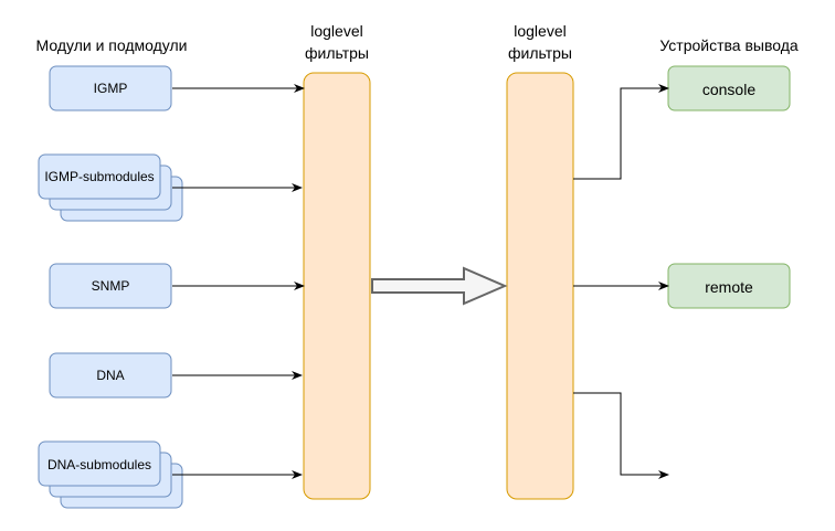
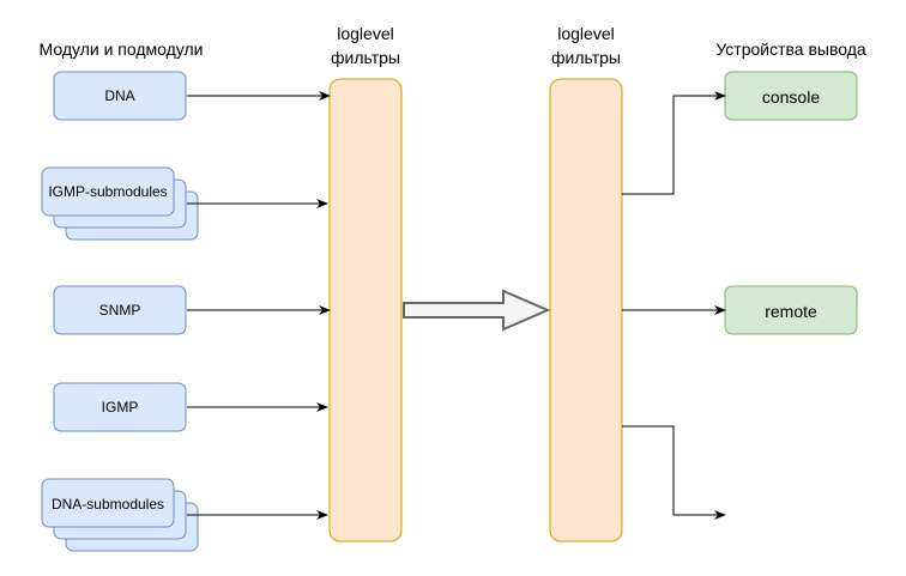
  Модули и подмодули
  loglevel
  фильтры
  loglevel
  фильтры
  Устройства вывода
- IGMP
+ DNA
  IGMP-submodules
  SNMP
- DNA
+ IGMP
  DNA-submodules
  console
  remote
